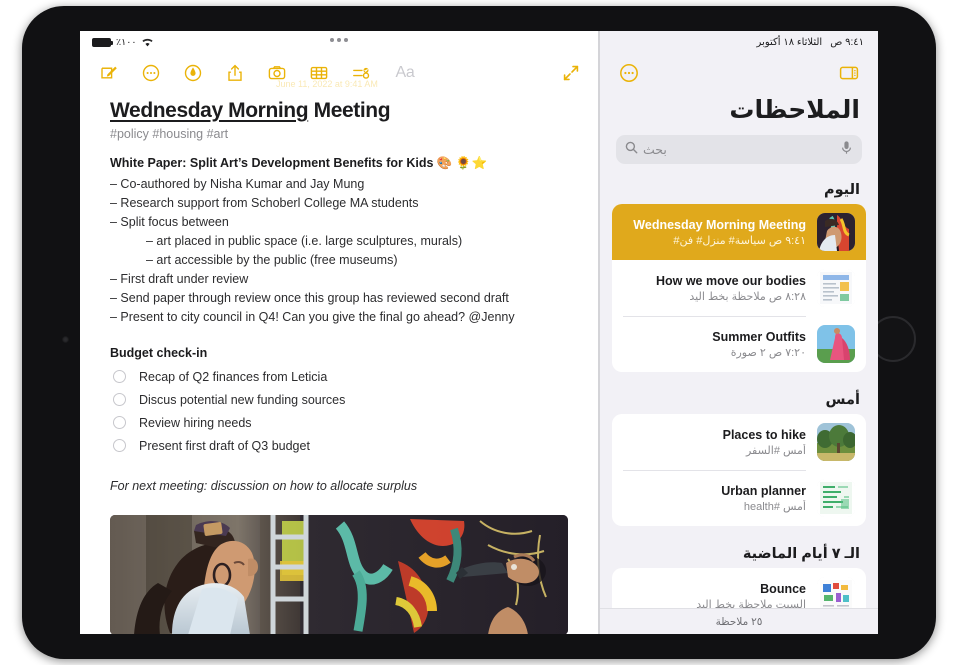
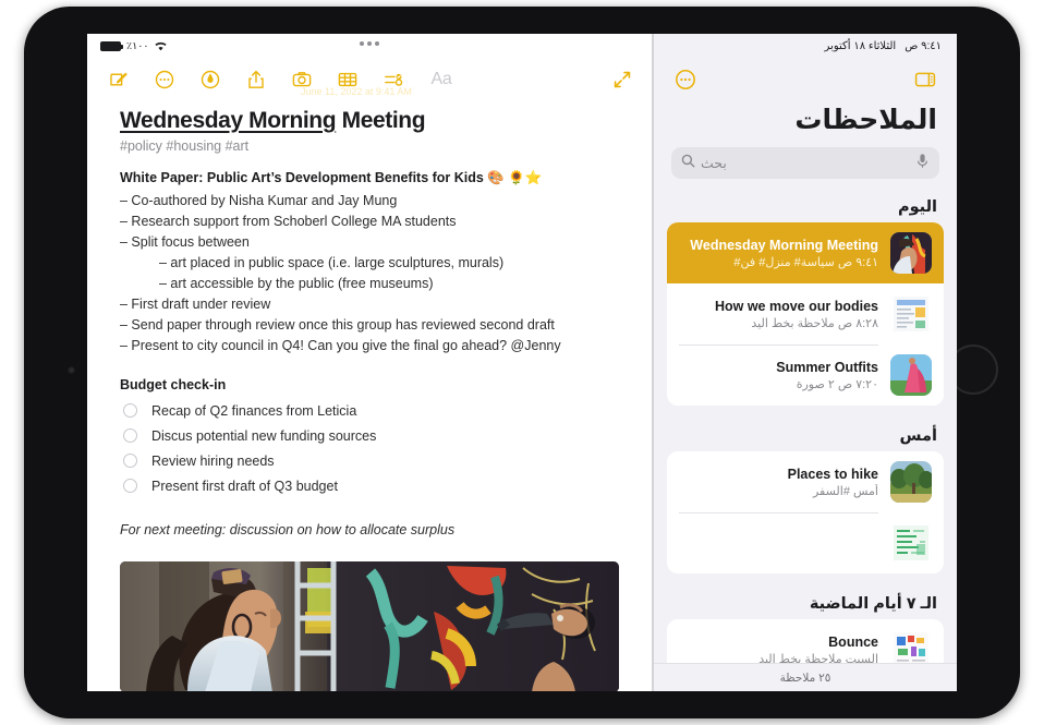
  ٪١٠٠
  Aa
  June 11, 2022 at 9:41 AM
  Wednesday Morning Meeting
  #policy #housing #art
- White Paper: Split Art’s Development Benefits for Kids 🎨 🌻⭐
+ White Paper: Public Art’s Development Benefits for Kids 🎨 🌻⭐
  – Co-authored by Nisha Kumar and Jay Mung
  – Research support from Schoberl College MA students
  – Split focus between
  – art placed in public space (i.e. large sculptures, murals)
  – art accessible by the public (free museums)
  – First draft under review
  – Send paper through review once this group has reviewed second draft
  – Present to city council in Q4! Can you give the final go ahead? @Jenny
  Budget check-in
  Recap of Q2 finances from Leticia
  Discus potential new funding sources
  Review hiring needs
  Present first draft of Q3 budget
  For next meeting: discussion on how to allocate surplus
  ٩:٤١ ص
  الثلاثاء ١٨ أكتوبر
  الملاحظات
  بحث
  اليوم
  Wednesday Morning Meeting
  ٩:٤١ ص سياسة# منزل# فن#
  How we move our bodies
  ٨:٢٨ ص ملاحظة بخط اليد
  Summer Outfits
  ٧:٢٠ ص ٢ صورة
  أمس
  Places to hike
  أمس #السفر
- Urban planner
- أمس #health
  الـ ٧ أيام الماضية
  Bounce
  السبت ملاحظة بخط اليد
  ٢٥ ملاحظة
